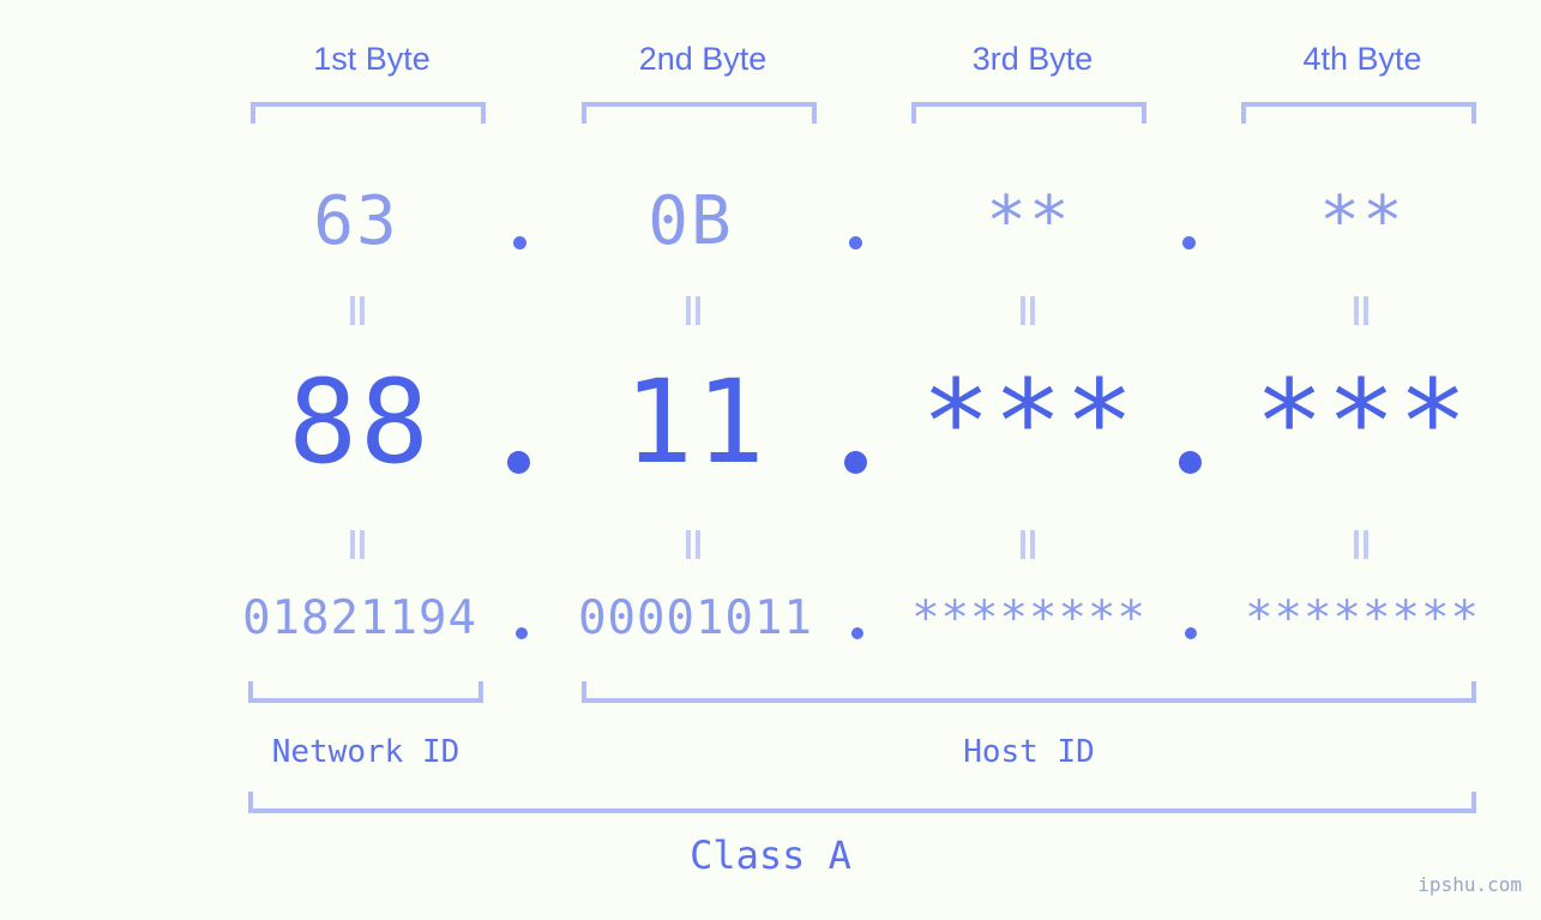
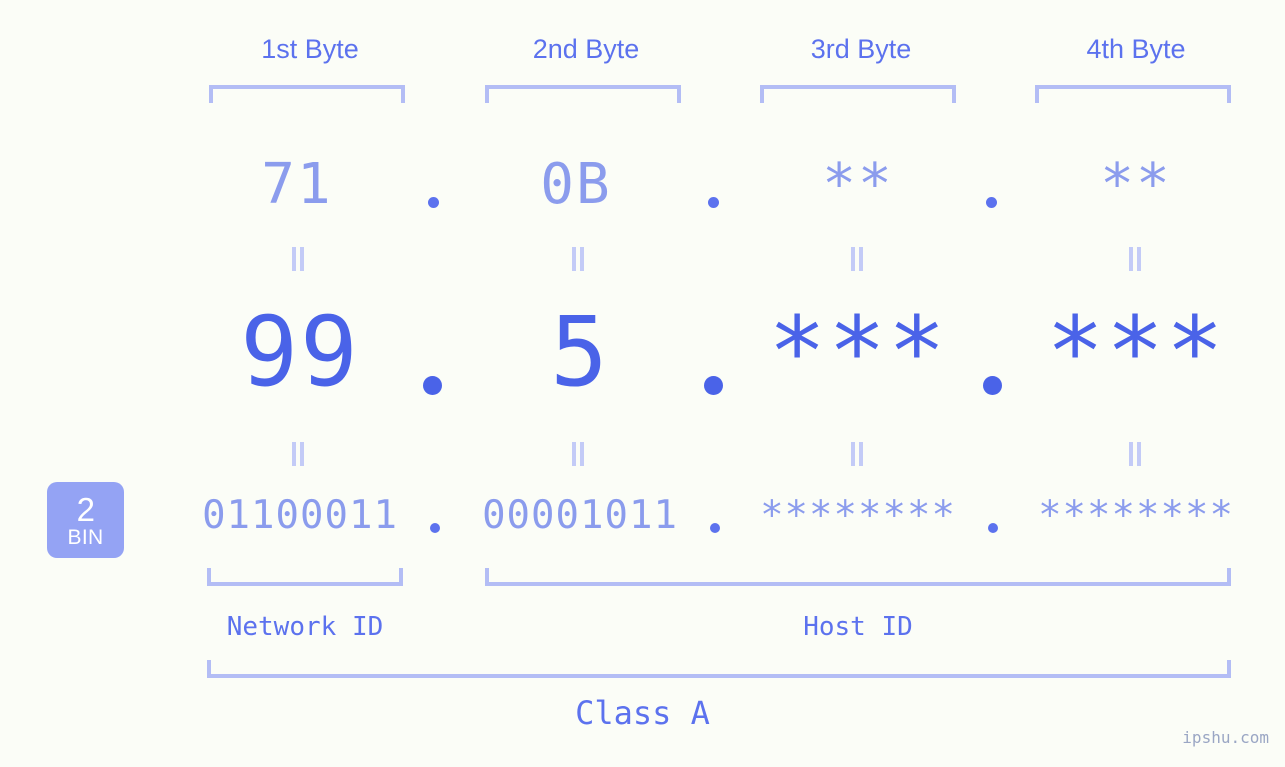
  1st Byte
  2nd Byte
  3rd Byte
  4th Byte
+ 2
+ BIN
- 63
+ 71
  0B
  **
  **
- 88
+ 99
- 11
+ 5
  ***
  ***
- 01821194
+ 01100011
  00001011
  ********
  ********
  Network ID
  Host ID
  Class A
  ipshu.com
